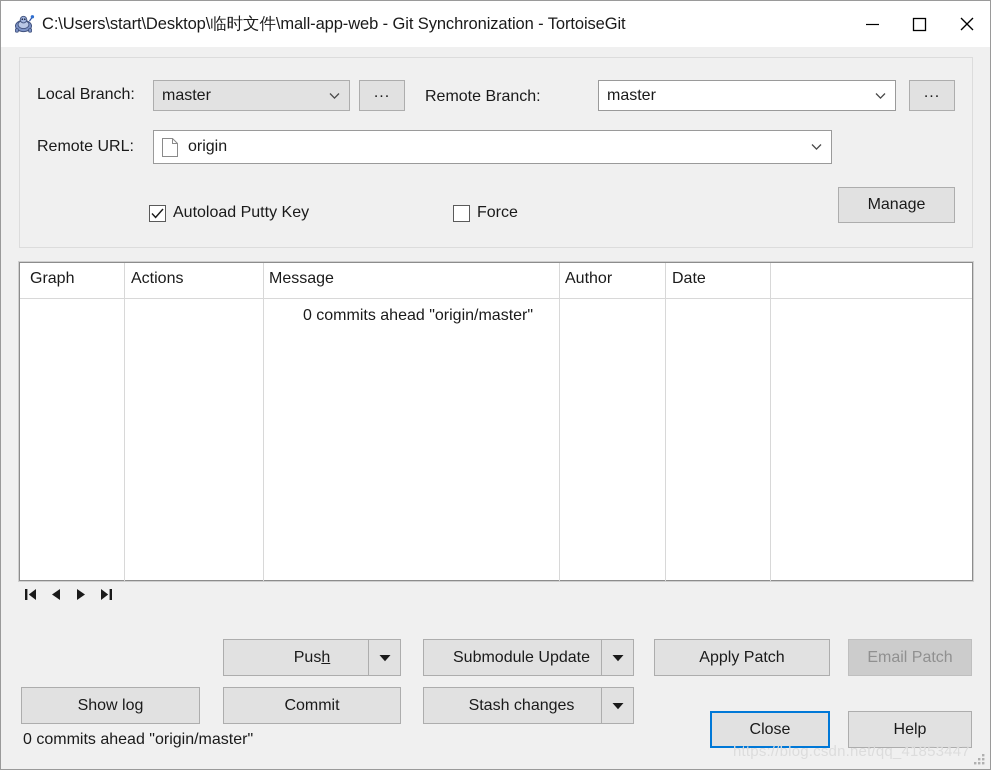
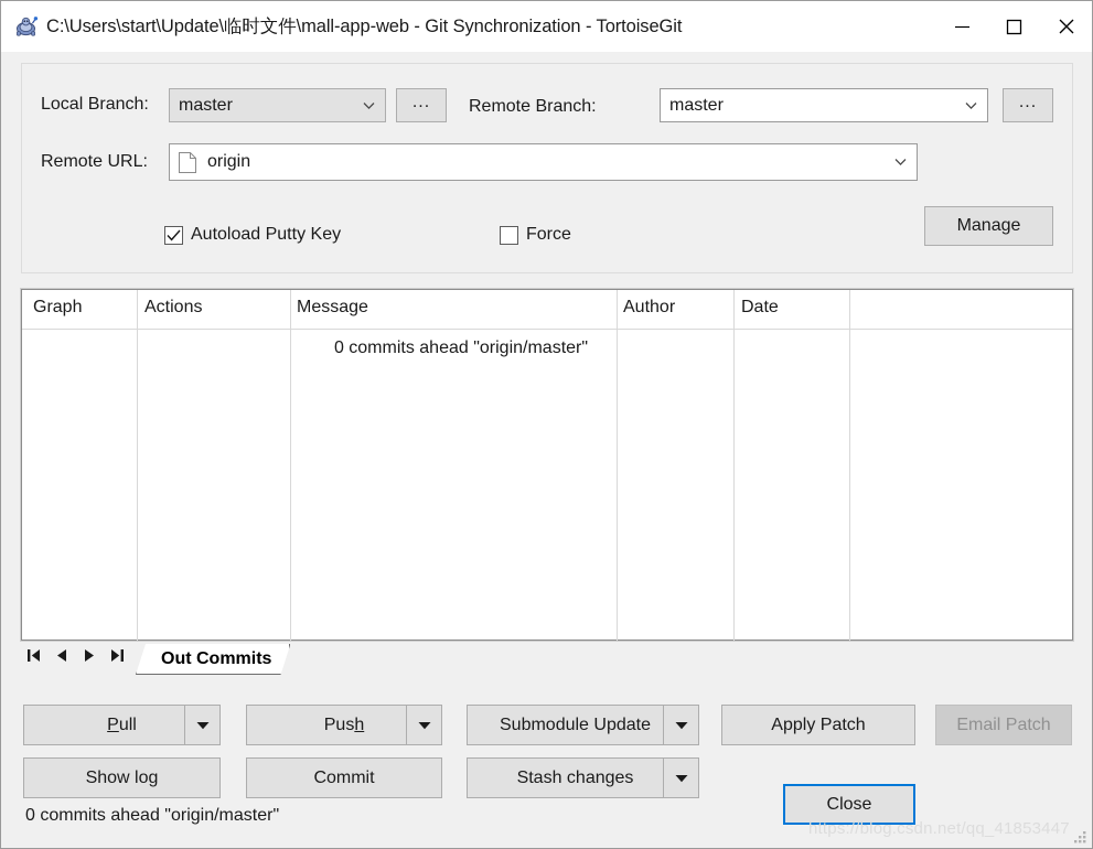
- C:\Users\start\Desktop\临时文件\mall-app-web - Git Synchronization - TortoiseGit
+ C:\Users\start\Update\临时文件\mall-app-web - Git Synchronization - TortoiseGit
  Local Branch:
  master
  ...
  Remote Branch:
  master
  ...
  Remote URL:
  origin
  Manage
  Autoload Putty Key
  Force
  Graph
  Actions
  Message
  Author
  Date
  0 commits ahead "origin/master"
+ Out Commits
+ Pull
  Push
  Submodule Update
  Apply Patch
  Email Patch
  Show log
  Commit
  Stash changes
  Close
- Help
  0 commits ahead "origin/master"
  https://blog.csdn.net/qq_41853447
